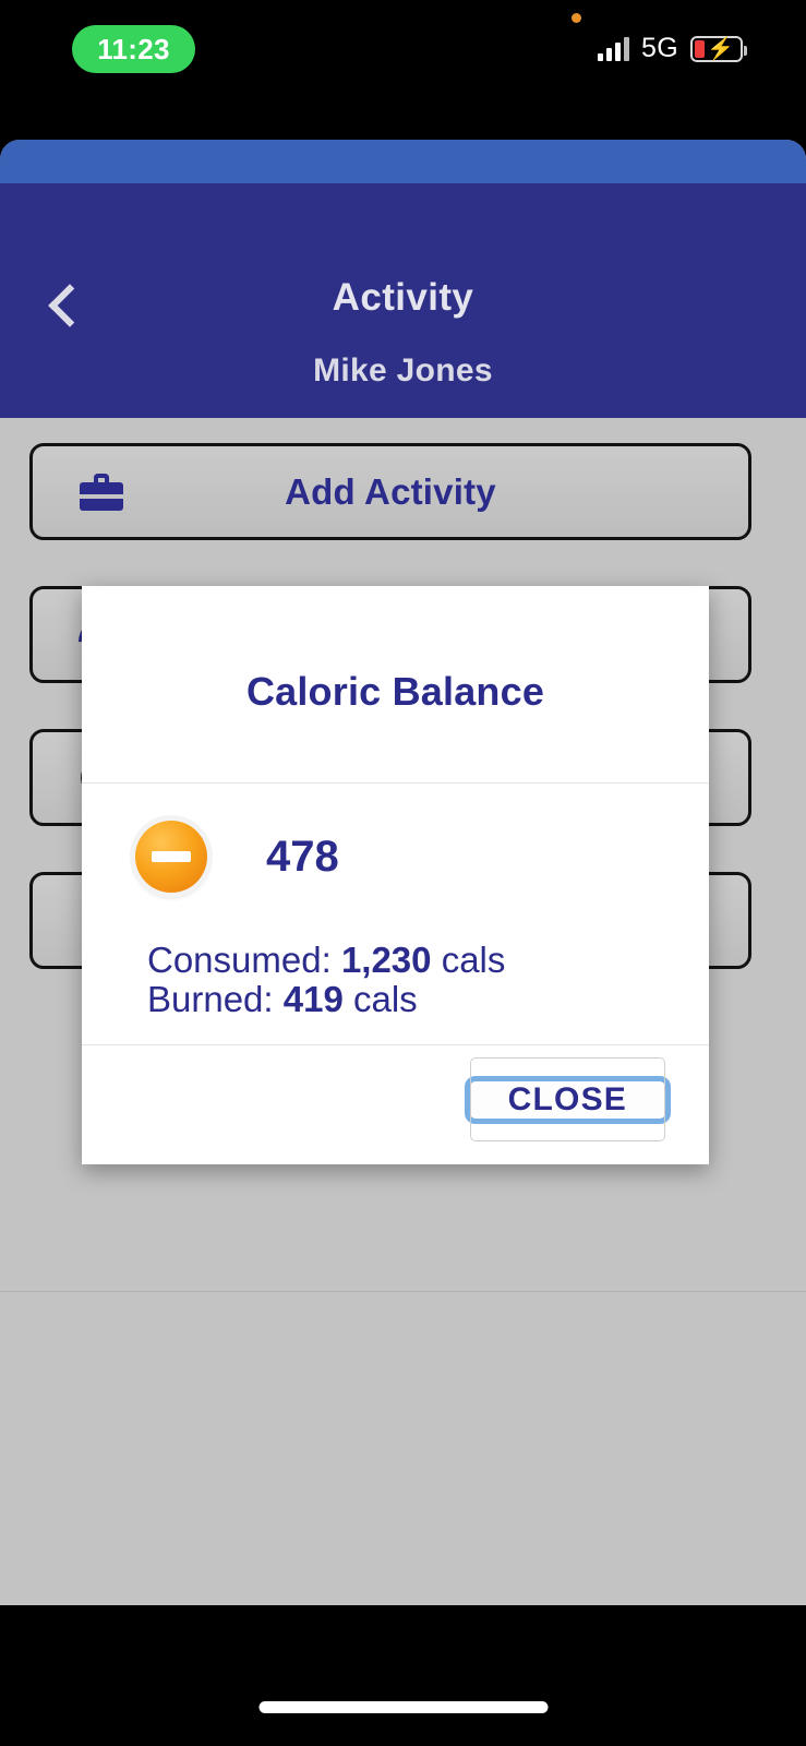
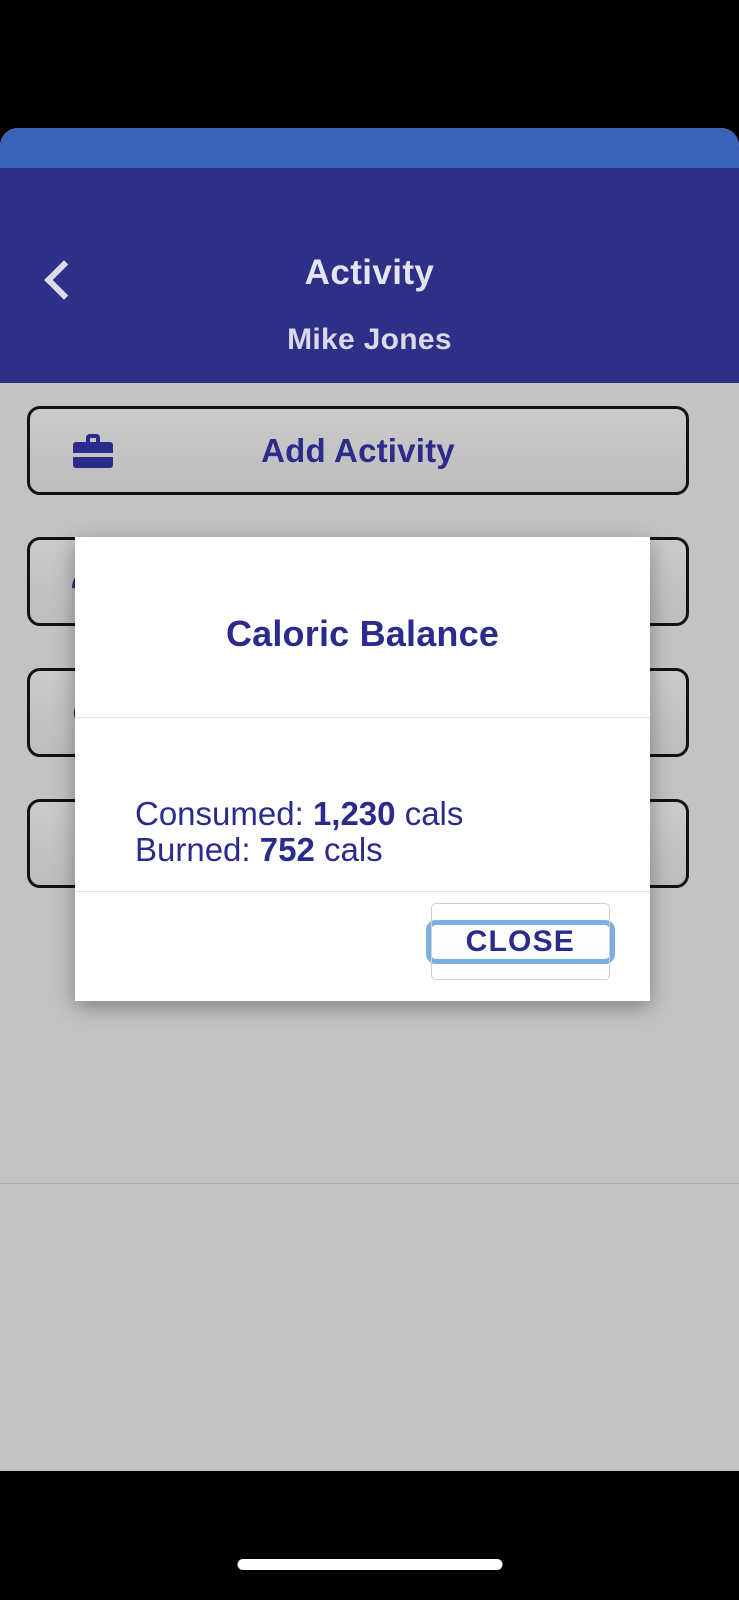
- 11:23
- 5G
- ⚡
  Activity
  Mike Jones
  Add Activity
  Caloric Balance
- 478
  Consumed: 1,230 cals
- Burned: 419 cals
+ Burned: 752 cals
  CLOSE
